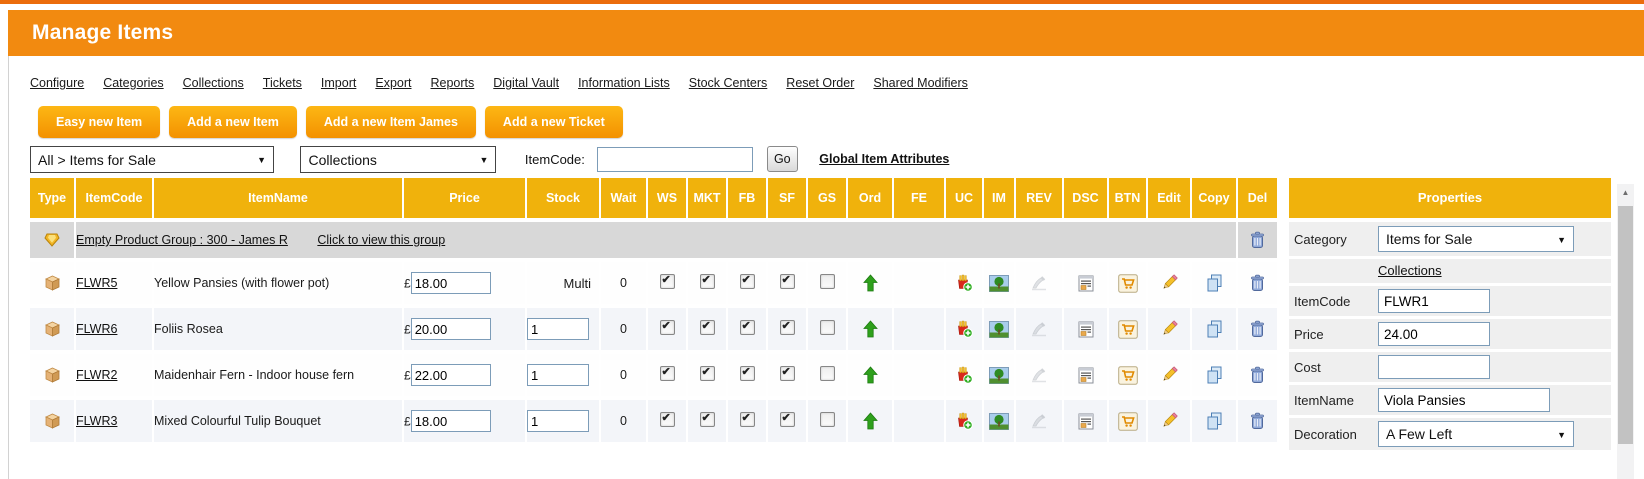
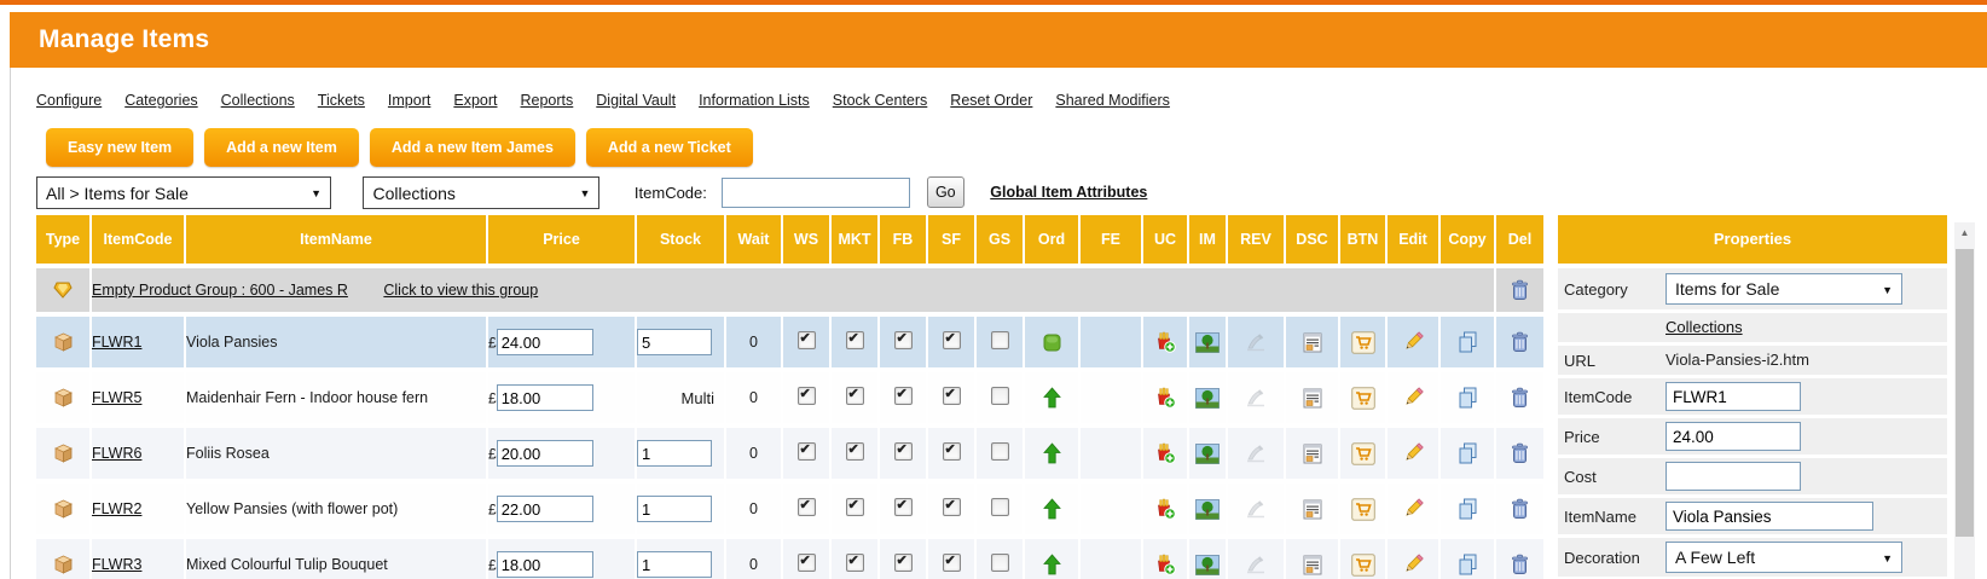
  Manage Items
  Configure Categories Collections Tickets Import Export Reports Digital Vault Information Lists Stock Centers Reset Order Shared Modifiers
  Easy new Item Add a new Item Add a new Item James Add a new Ticket
  All > Items for Sale
  ▼
  Collections
  ▼
  ItemCode: Go Global Item Attributes
  Type	ItemCode	ItemName	Price	Stock	Wait	WS	MKT	FB	SF	GS	Ord	FE	UC	IM	REV	DSC	BTN	Edit	Copy	Del
- 	Empty Product Group : 300 - James R Click to view this group
+ 	Empty Product Group : 600 - James R Click to view this group
+ 	FLWR1	Viola Pansies	£ 24.00	5	0
- 	FLWR5	Yellow Pansies (with flower pot)	£ 18.00	Multi	0
+ 	FLWR5	Maidenhair Fern - Indoor house fern	£ 18.00	Multi	0
  	FLWR6	Foliis Rosea	£ 20.00	1	0
- 	FLWR2	Maidenhair Fern - Indoor house fern	£ 22.00	1	0
+ 	FLWR2	Yellow Pansies (with flower pot)	£ 22.00	1	0
  	FLWR3	Mixed Colourful Tulip Bouquet	£ 18.00	1	0
  Properties
  Category
  Items for Sale
  ▼
  Collections
+ URL
+ Viola-Pansies-i2.htm
  ItemCode
  FLWR1
  Price
  24.00
  Cost
  ItemName
  Viola Pansies
  Decoration
  A Few Left
  ▼
  ▲
